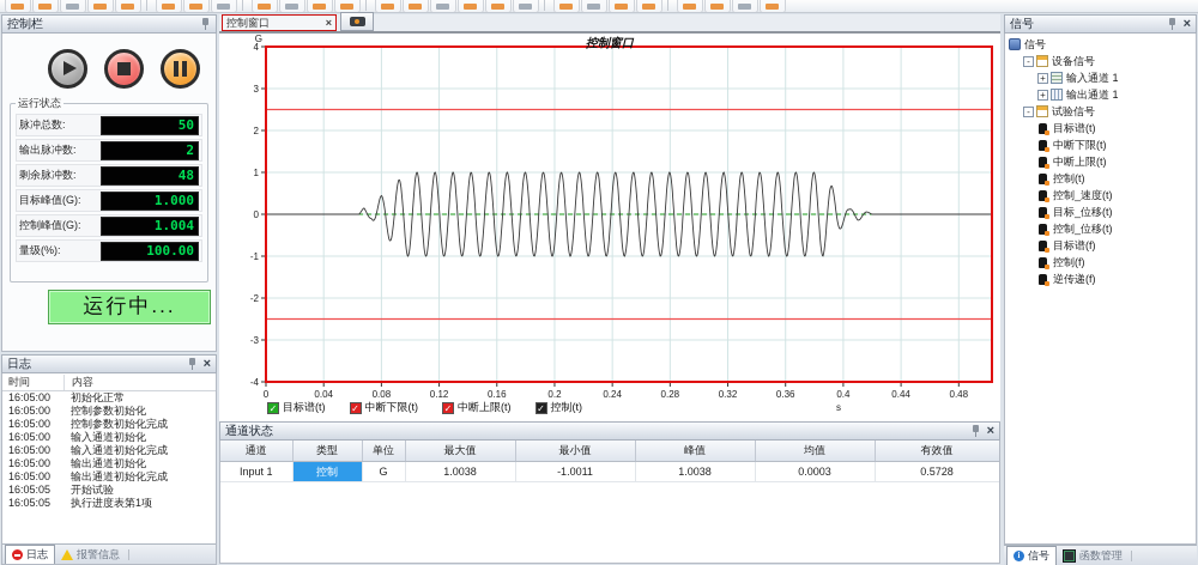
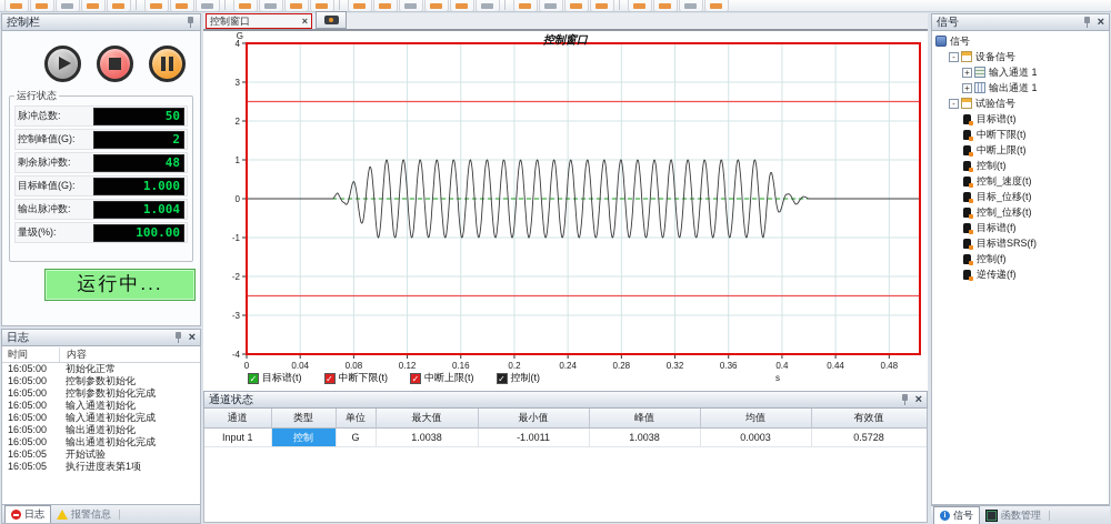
  控制栏
  运行状态
  脉冲总数:
  50
- 输出脉冲数:
+ 控制峰值(G):
  2
  剩余脉冲数:
  48
  目标峰值(G):
  1.000
- 控制峰值(G):
+ 输出脉冲数:
  1.004
  量级(%):
  100.00
  运行中...
  日志
  ×
  时间
  内容
  16:05:00
  初始化正常
  16:05:00
  控制参数初始化
  16:05:00
  控制参数初始化完成
  16:05:00
  输入通道初始化
  16:05:00
  输入通道初始化完成
  16:05:00
  输出通道初始化
  16:05:00
  输出通道初始化完成
  16:05:05
  开始试验
  16:05:05
  执行进度表第1项
  日志
  报警信息
  控制窗口
  ×
  0
  0.04
  0.08
  0.12
  0.16
  0.2
  0.24
  0.28
  0.32
  0.36
  0.4
  0.44
  0.48
  4
  3
  2
  1
  0
  -1
  -2
  -3
  -4
  G
  s
  控制窗口
  ✓
  目标谱(t)
  ✓
  中断下限(t)
  ✓
  中断上限(t)
  ✓
  控制(t)
  通道状态
  ×
  通道	类型	单位	最大值	最小值	峰值	均值	有效值
  Input 1	控制	G	1.0038	-1.0011	1.0038	0.0003	0.5728
  信号
  ×
  信号
  -
  设备信号
  +
  输入通道 1
  +
  输出通道 1
  -
  试验信号
  目标谱(t)
  中断下限(t)
  中断上限(t)
  控制(t)
  控制_速度(t)
  目标_位移(t)
  控制_位移(t)
  目标谱(f)
+ 目标谱SRS(f)
  控制(f)
  逆传递(f)
  i
  信号
  函数管理
